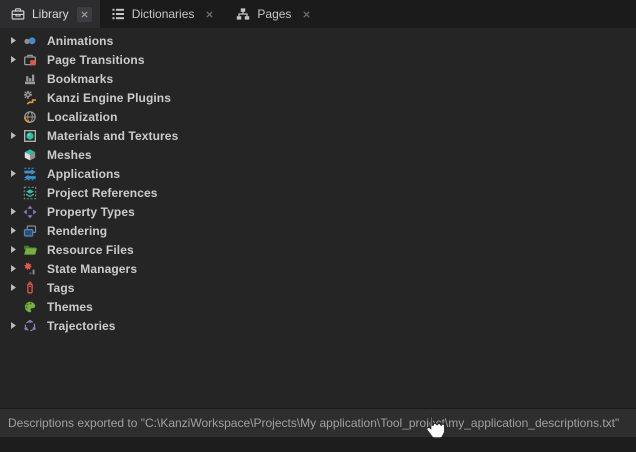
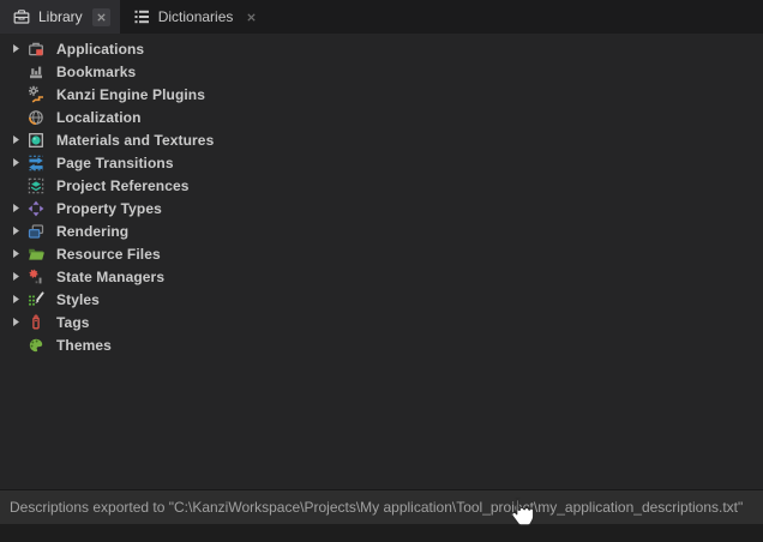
  Library
  Dictionaries
- Pages
- Animations
- Page Transitions
+ Applications
  Bookmarks
  Kanzi Engine Plugins
  Localization
  Materials and Textures
- Meshes
- Applications
+ Page Transitions
  Project References
  Property Types
  Rendering
  Resource Files
  State Managers
+ Styles
  Tags
  Themes
- Trajectories
  Descriptions exported to "C:\KanziWorkspace\Projects\My application\Tool_projt\my_application_descriptions.txt"
